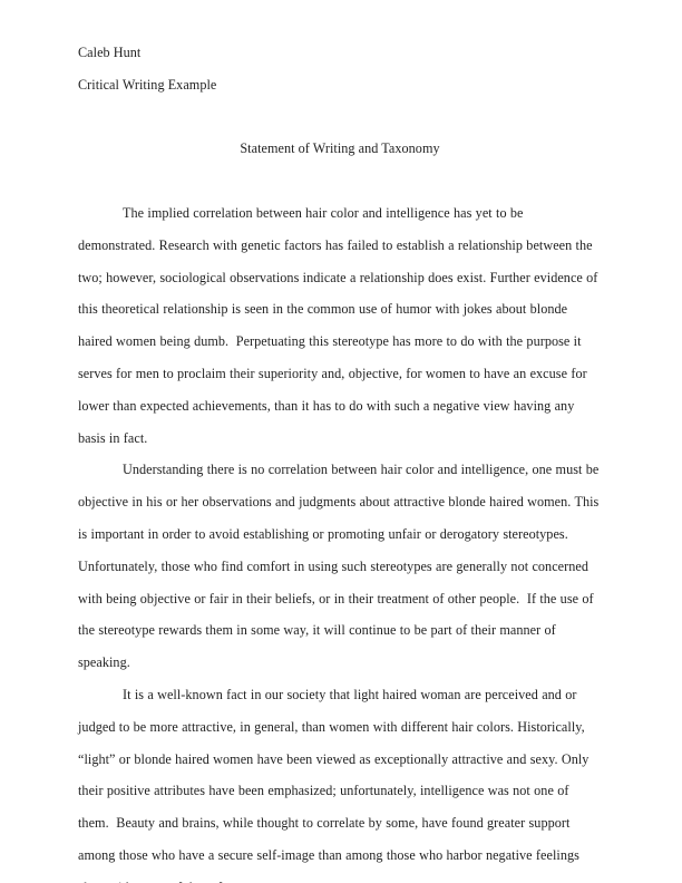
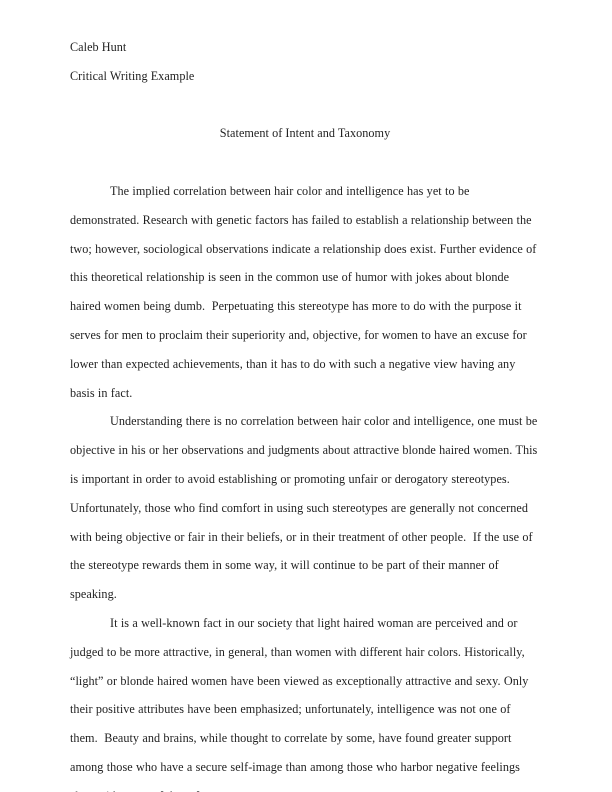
  Caleb Hunt
  Critical Writing Example
- Statement of Writing and Taxonomy
+ Statement of Intent and Taxonomy
  The implied correlation between hair color and intelligence has yet to be demonstrated. Research with genetic factors has failed to establish a relationship between the two; however, sociological observations indicate a relationship does exist. Further evidence of this theoretical relationship is seen in the common use of humor with jokes about blonde haired women being dumb. Perpetuating this stereotype has more to do with the purpose it serves for men to proclaim their superiority and, objective, for women to have an excuse for lower than expected achievements, than it has to do with such a negative view having any basis in fact.
  Understanding there is no correlation between hair color and intelligence, one must be objective in his or her observations and judgments about attractive blonde haired women. This is important in order to avoid establishing or promoting unfair or derogatory stereotypes. Unfortunately, those who find comfort in using such stereotypes are generally not concerned with being objective or fair in their beliefs, or in their treatment of other people. If the use of the stereotype rewards them in some way, it will continue to be part of their manner of speaking.
  It is a well-known fact in our society that light haired woman are perceived and or judged to be more attractive, in general, than women with different hair colors. Historically, “light” or blonde haired women have been viewed as exceptionally attractive and sexy. Only their positive attributes have been emphasized; unfortunately, intelligence was not one of them. Beauty and brains, while thought to correlate by some, have found greater support among those who have a secure self-image than among those who harbor negative feelings
